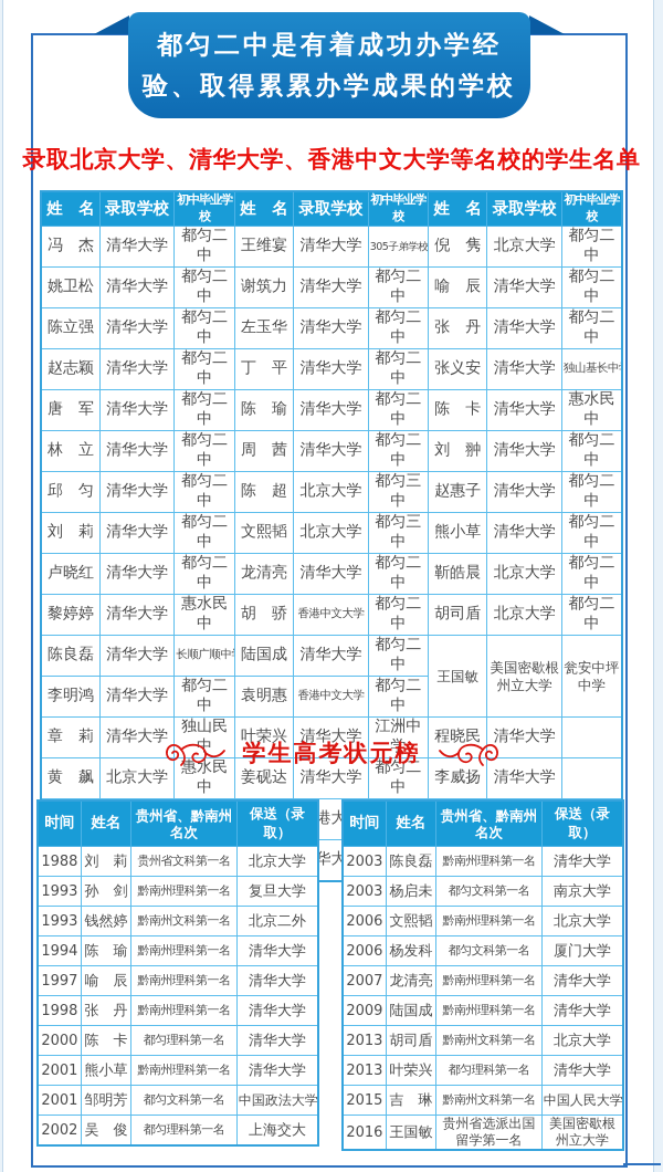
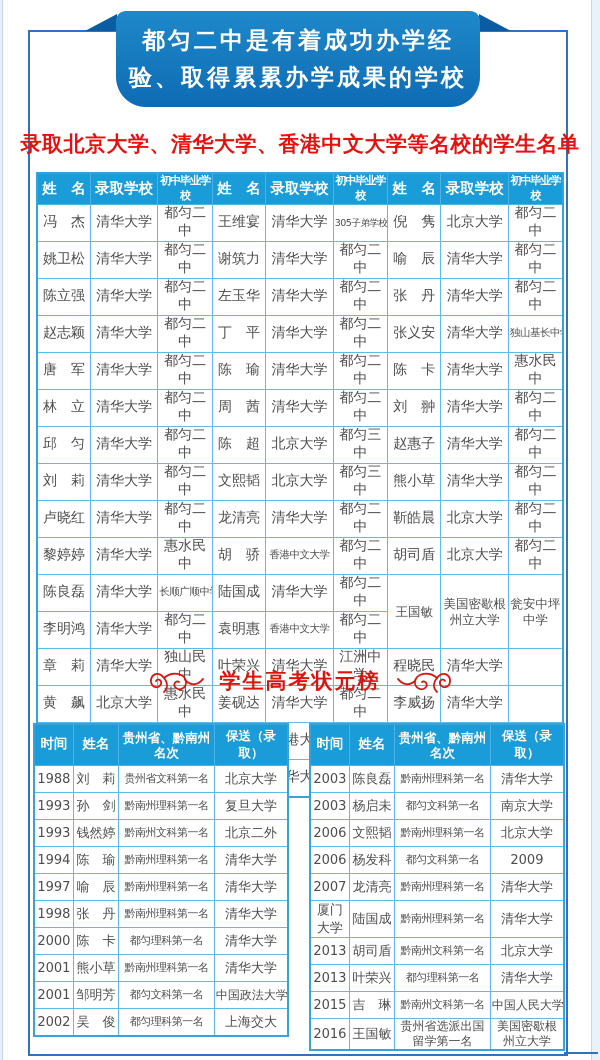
  都匀二中是有着成功办学经
  验、取得累累办学成果的学校
  录取北京大学、清华大学、香港中文大学等名校的学生名单
  姓 名	录取学校	初中毕业学校	姓 名	录取学校	初中毕业学校	姓 名	录取学校	初中毕业学校
  冯 杰	清华大学	都匀二中	王维宴	清华大学	305子弟学校	倪 隽	北京大学	都匀二中
  姚卫松	清华大学	都匀二中	谢筑力	清华大学	都匀二中	喻 辰	清华大学	都匀二中
  陈立强	清华大学	都匀二中	左玉华	清华大学	都匀二中	张 丹	清华大学	都匀二中
  赵志颖	清华大学	都匀二中	丁 平	清华大学	都匀二中	张义安	清华大学	独山基长中
  唐 军	清华大学	都匀二中	陈 瑜	清华大学	都匀二中	陈 卡	清华大学	惠水民中
  林 立	清华大学	都匀二中	周 茜	清华大学	都匀二中	刘 翀	清华大学	都匀二中
  邱 匀	清华大学	都匀二中	陈 超	北京大学	都匀三中	赵惠子	清华大学	都匀二中
  刘 莉	清华大学	都匀二中	文熙韬	北京大学	都匀三中	熊小草	清华大学	都匀二中
  卢晓红	清华大学	都匀二中	龙清亮	清华大学	都匀二中	靳皓晨	北京大学	都匀二中
  黎婷婷	清华大学	惠水民中	胡 骄	香港中文大学	都匀二中	胡司盾	北京大学	都匀二中
  陈良磊	清华大学	长顺广顺中	陆国成	清华大学	都匀二中	王国敏	美国密歇根州立大学	瓮安中坪中学
  李明鸿	清华大学	都匀二中	袁明惠	香港中文大学	都匀二中
  章 莉	清华大学	独山民中	叶荣兴	清华大学	江洲中学	程晓民	清华大学
  黄 飙	北京大学	惠水民中	姜砚达	清华大学	都匀二中	李威扬	清华大学
  学生高考状元榜
  时间	姓名	贵州省、黔南州名次	保送（录取）
  1988	刘 莉	贵州省文科第一名	北京大学
  1993	孙 剑	黔南州理科第一名	复旦大学
  1993	钱然婷	黔南州文科第一名	北京二外
  1994	陈 瑜	黔南州理科第一名	清华大学
  1997	喻 辰	黔南州理科第一名	清华大学
  1998	张 丹	黔南州理科第一名	清华大学
  2000	陈 卡	都匀理科第一名	清华大学
  2001	熊小草	黔南州理科第一名	清华大学
  2001	邹明芳	都匀文科第一名	中国政法大学
  2002	吴 俊	都匀理科第一名	上海交大
  时间	姓名	贵州省、黔南州名次	保送（录取）
  2003	陈良磊	黔南州理科第一名	清华大学
  2003	杨启未	都匀文科第一名	南京大学
  2006	文熙韬	黔南州理科第一名	北京大学
- 2006	杨发科	都匀文科第一名	厦门大学
+ 2006	杨发科	都匀文科第一名	2009
  2007	龙清亮	黔南州理科第一名	清华大学
- 2009	陆国成	黔南州理科第一名	清华大学
+ 厦门大学	陆国成	黔南州理科第一名	清华大学
  2013	胡司盾	黔南州文科第一名	北京大学
  2013	叶荣兴	都匀理科第一名	清华大学
  2015	吉 琳	黔南州文科第一名	中国人民大学
  2016	王国敏	贵州省选派出国留学第一名	美国密歇根州立大学
